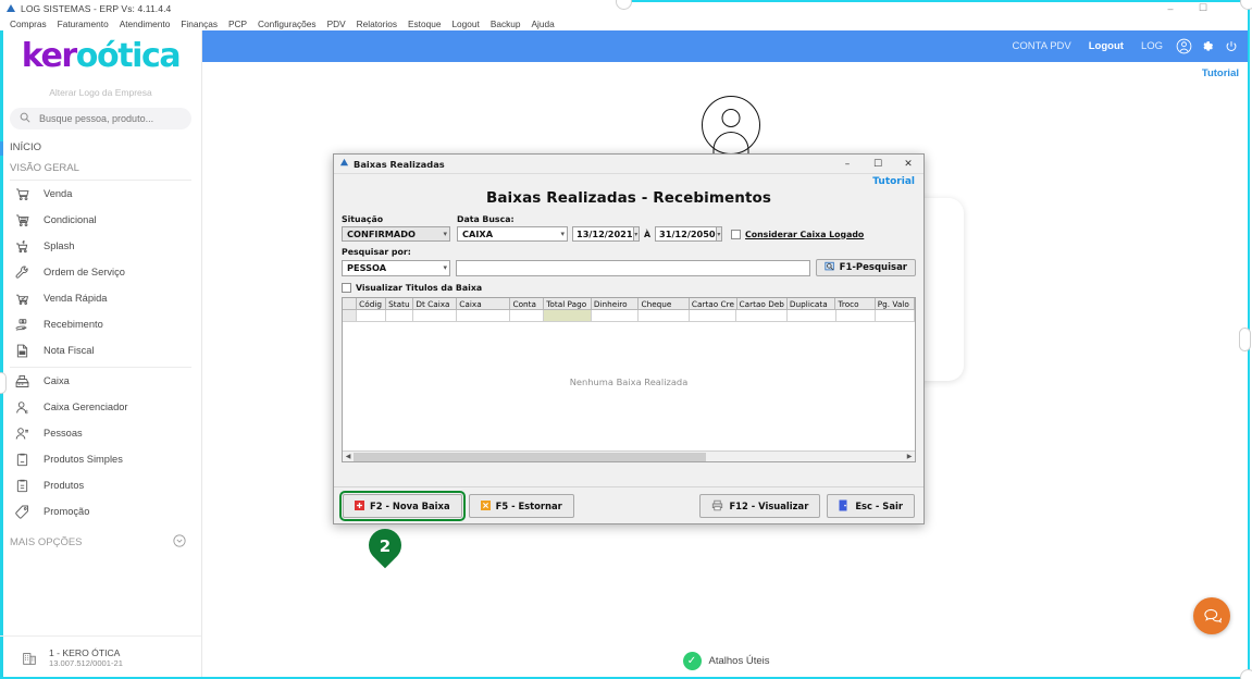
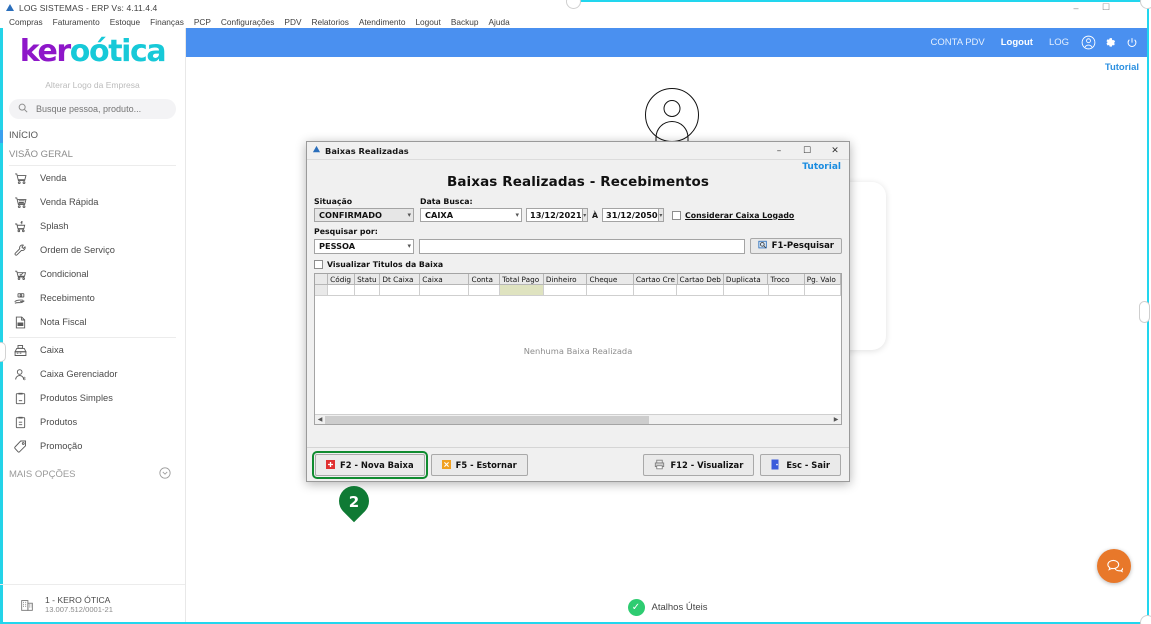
  LOG SISTEMAS - ERP Vs: 4.11.4.4
  –
  ☐
  Compras
  Faturamento
- Atendimento
+ Estoque
  Finanças
  PCP
  Configurações
  PDV
  Relatorios
- Estoque
+ Atendimento
  Logout
  Backup
  Ajuda
  CONTA PDV
  Logout
  LOG
  Tutorial
  ✓
  Atalhos Úteis
  keroótica
  Alterar Logo da Empresa
  Busque pessoa, produto...
  INÍCIO
  VISÃO GERAL
  Venda
- Condicional
+ Venda Rápida
  Splash
  Ordem de Serviço
- Venda Rápida
+ Condicional
  Recebimento
  Nota Fiscal
  Caixa
  Caixa Gerenciador
- Pessoas
  Produtos Simples
  Produtos
  Promoção
  MAIS OPÇÕES
  1 - KERO ÓTICA
  13.007.512/0001-21
  Baixas Realizadas
  –
  ☐
  ✕
  Tutorial
  Baixas Realizadas - Recebimentos
  Situação
  CONFIRMADO
  ▾
  Data Busca:
  CAIXA
  ▾
  13/12/2021
  À
  31/12/2050
  Considerar Caixa Logado
  Pesquisar por:
  PESSOA
  ▾
  F1-Pesquisar
  Visualizar Titulos da Baixa
  Códig
  Statu
  Dt Caixa
  Caixa
  Conta
  Total Pago
  Dinheiro
  Cheque
  Cartao Cre
  Cartao Deb
  Duplicata
  Troco
  Pg. Valo
  Nenhuma Baixa Realizada
  F2 - Nova Baixa
  F5 - Estornar
  F12 - Visualizar
  Esc - Sair
  2
